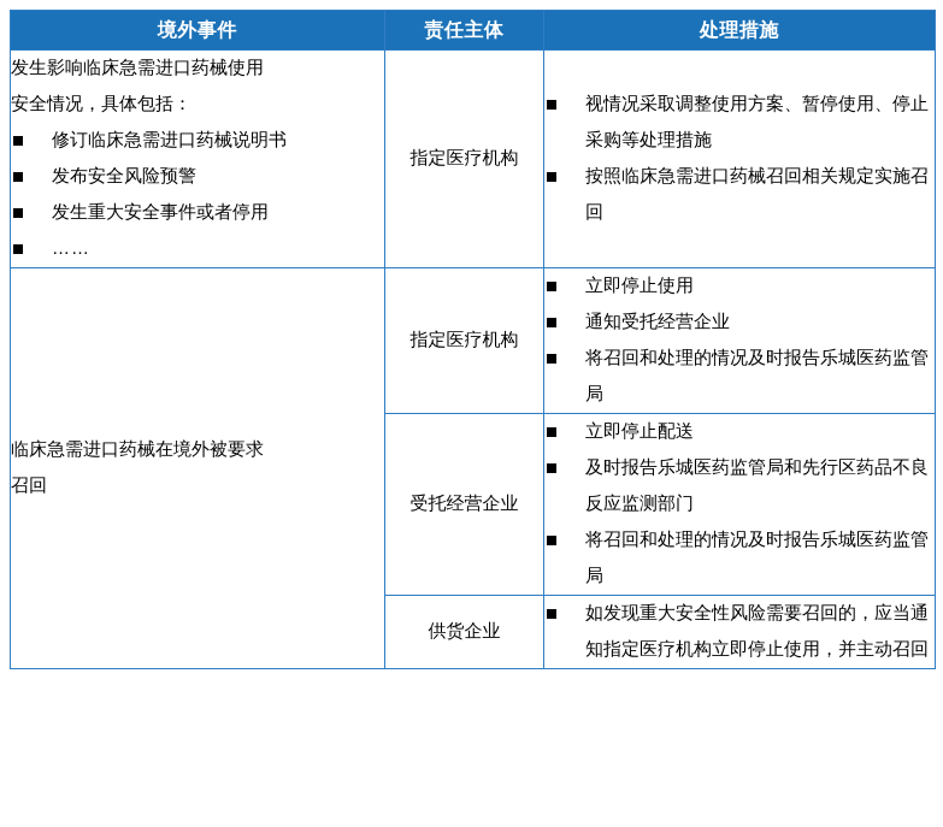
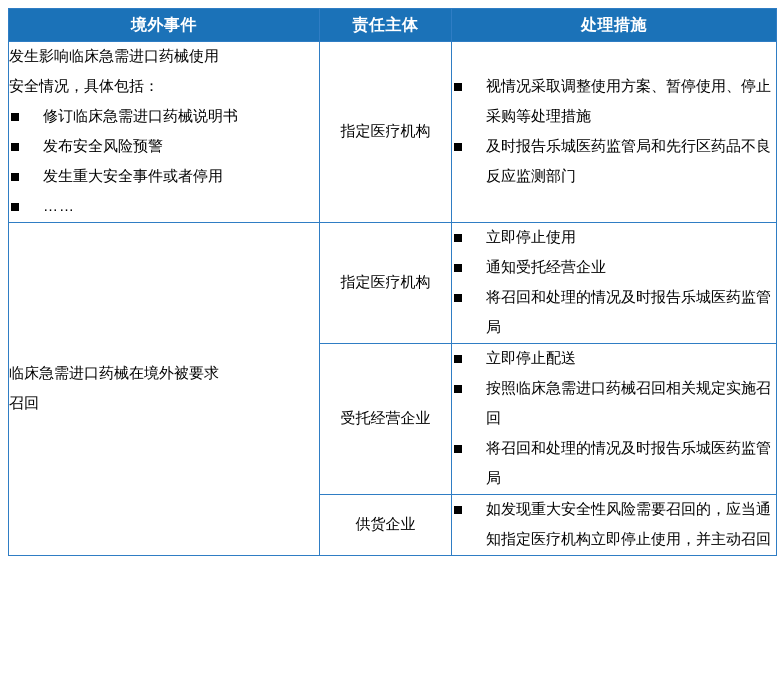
  境外事件	责任主体	处理措施
- 发生影响临床急需进口药械使用 安全情况，具体包括： 修订临床急需进口药械说明书 发布安全风险预警 发生重大安全事件或者停用 ……	指定医疗机构	视情况采取调整使用方案、暂停使用、停止采购等处理措施 按照临床急需进口药械召回相关规定实施召回
+ 发生影响临床急需进口药械使用 安全情况，具体包括： 修订临床急需进口药械说明书 发布安全风险预警 发生重大安全事件或者停用 ……	指定医疗机构	视情况采取调整使用方案、暂停使用、停止采购等处理措施 及时报告乐城医药监管局和先行区药品不良反应监测部门
  临床急需进口药械在境外被要求 召回	指定医疗机构	立即停止使用 通知受托经营企业 将召回和处理的情况及时报告乐城医药监管局
- 受托经营企业	立即停止配送 及时报告乐城医药监管局和先行区药品不良反应监测部门 将召回和处理的情况及时报告乐城医药监管局
+ 受托经营企业	立即停止配送 按照临床急需进口药械召回相关规定实施召回 将召回和处理的情况及时报告乐城医药监管局
  供货企业	如发现重大安全性风险需要召回的，应当通知指定医疗机构立即停止使用，并主动召回
